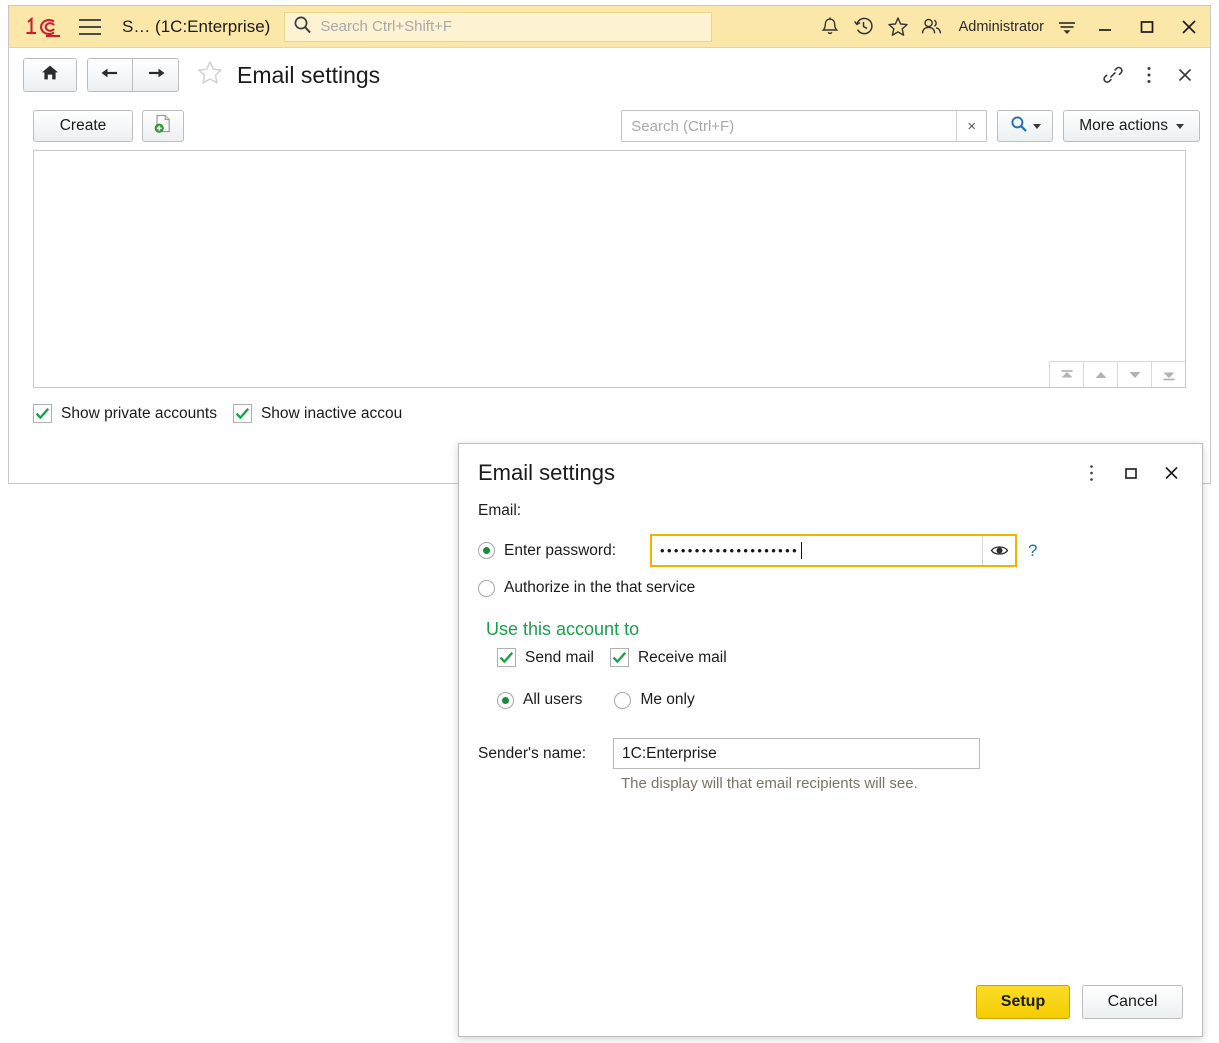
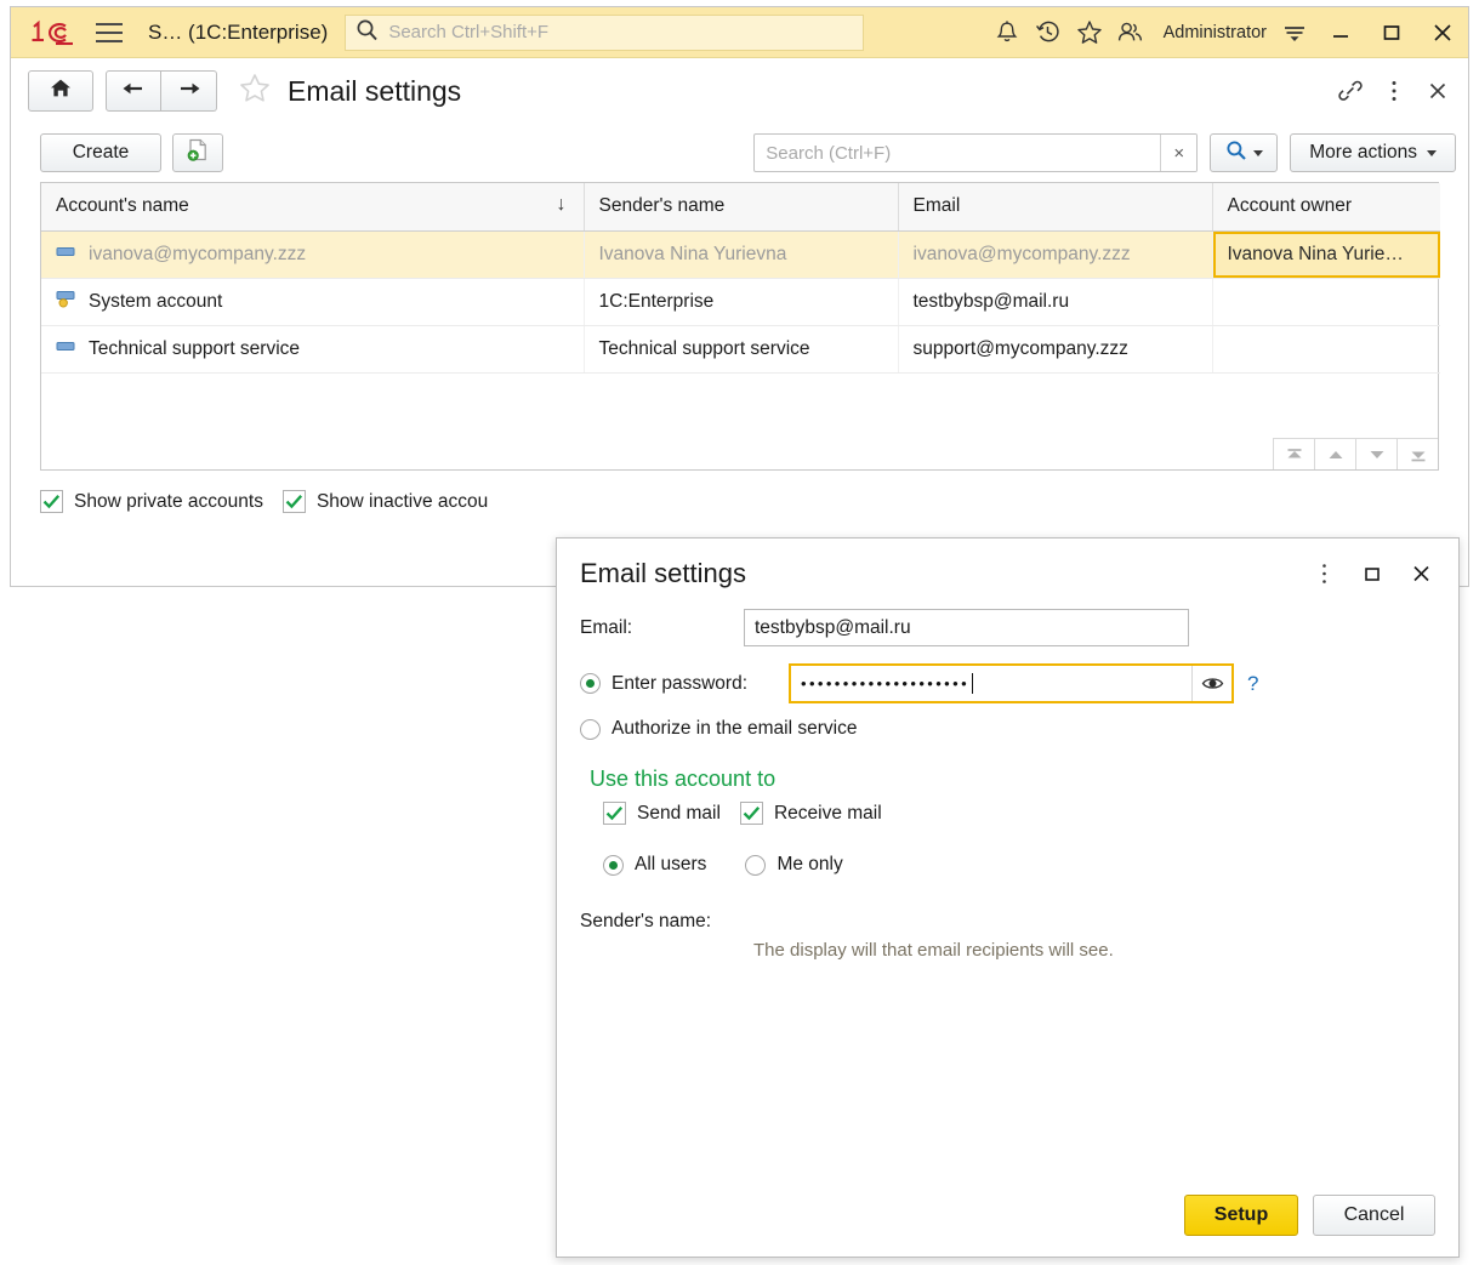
  S… (1C:Enterprise)
  Search Ctrl+Shift+F
  Administrator
  Email settings
  Create
  Search (Ctrl+F)
  ×
  More actions
+ Account's name ↓	Sender's name	Email	Account owner
+ ivanova@mycompany.zzz	Ivanova Nina Yurievna	ivanova@mycompany.zzz	Ivanova Nina Yurie…
+ System account	1C:Enterprise	testbybsp@mail.ru
+ Technical support service	Technical support service	support@mycompany.zzz
  Show private accounts
  Show inactive accou
  Email settings
  Email:
+ testbybsp@mail.ru
  Enter password:
  ••••••••••••••••••••
  ?
- Authorize in the that service
+ Authorize in the email service
  Use this account to
  Send mail
  Receive mail
  All users
  Me only
  Sender's name:
- 1C:Enterprise
  The display will that email recipients will see.
  Setup
  Cancel
